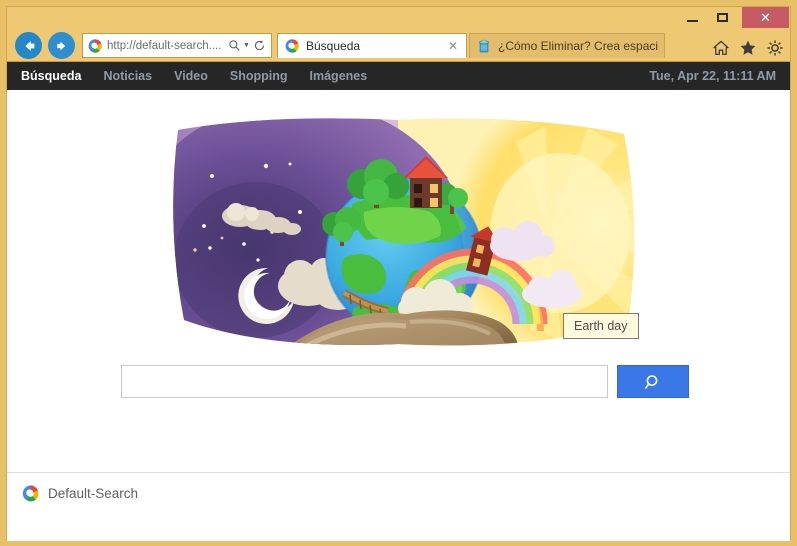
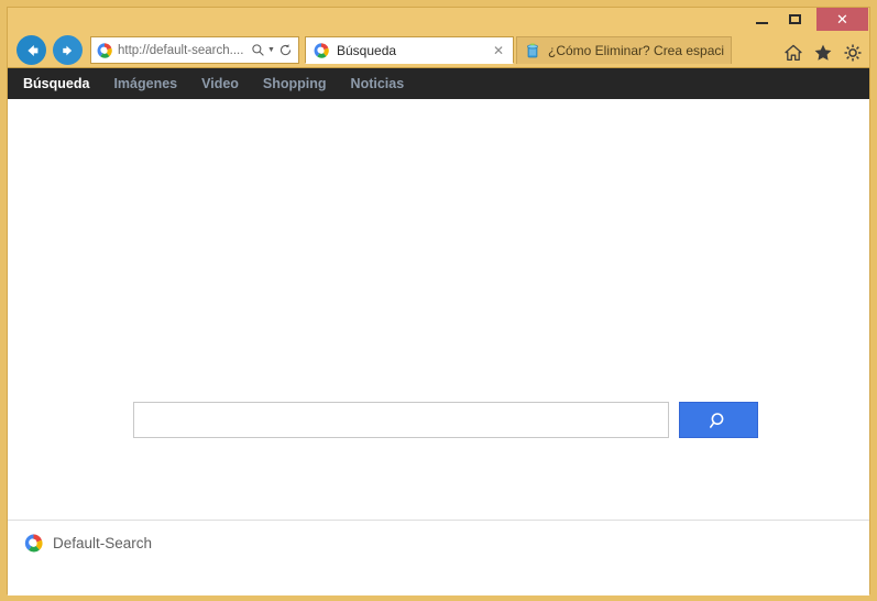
  ✕
  http://default-search....
  Búsqueda
  ✕
  ¿Cómo Eliminar? Crea espaci
  Búsqueda
- Noticias
+ Imágenes
  Video
  Shopping
- Imágenes
+ Noticias
- Tue, Apr 22, 11:11 AM
- Earth day
  Default-Search
